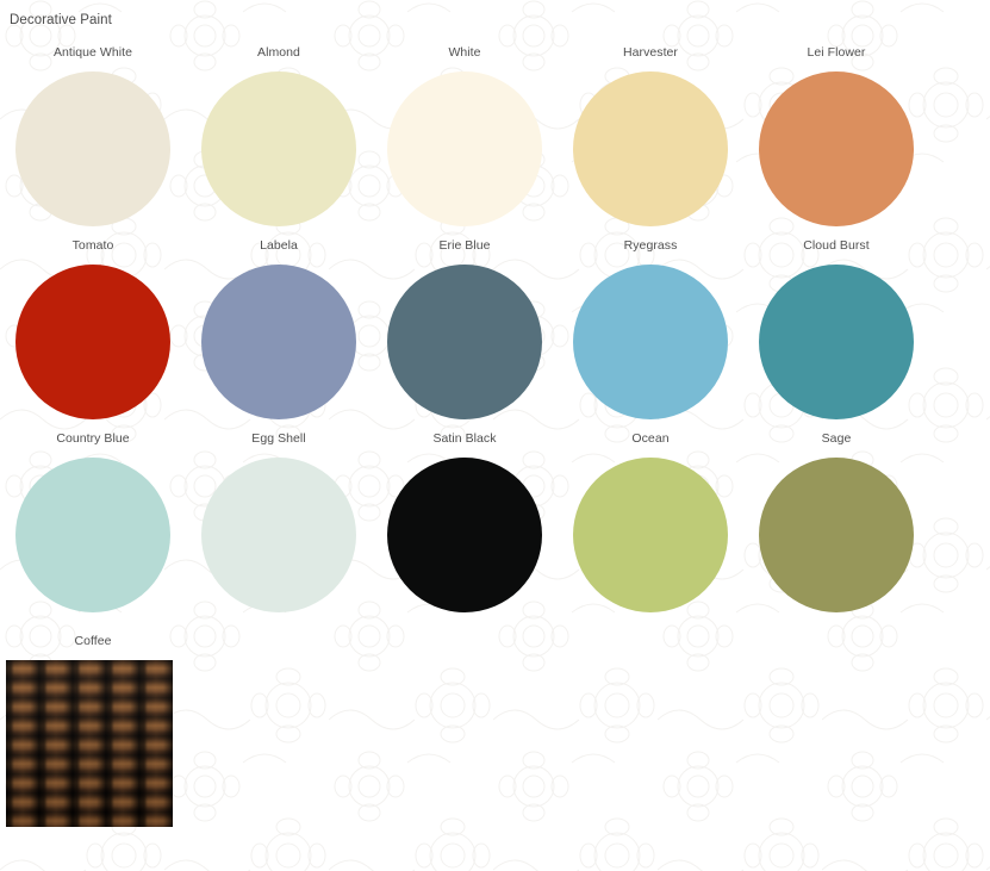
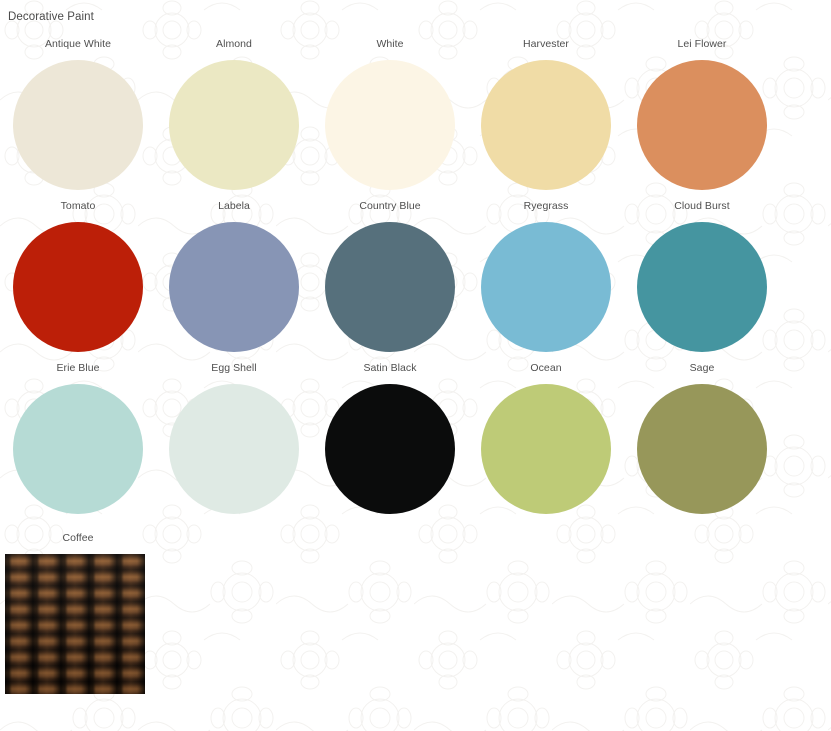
  Decorative Paint
  Antique White
  Almond
  White
  Harvester
  Lei Flower
  Tomato
  Labela
- Erie Blue
+ Country Blue
  Ryegrass
  Cloud Burst
- Country Blue
+ Erie Blue
  Egg Shell
  Satin Black
  Ocean
  Sage
  Coffee
